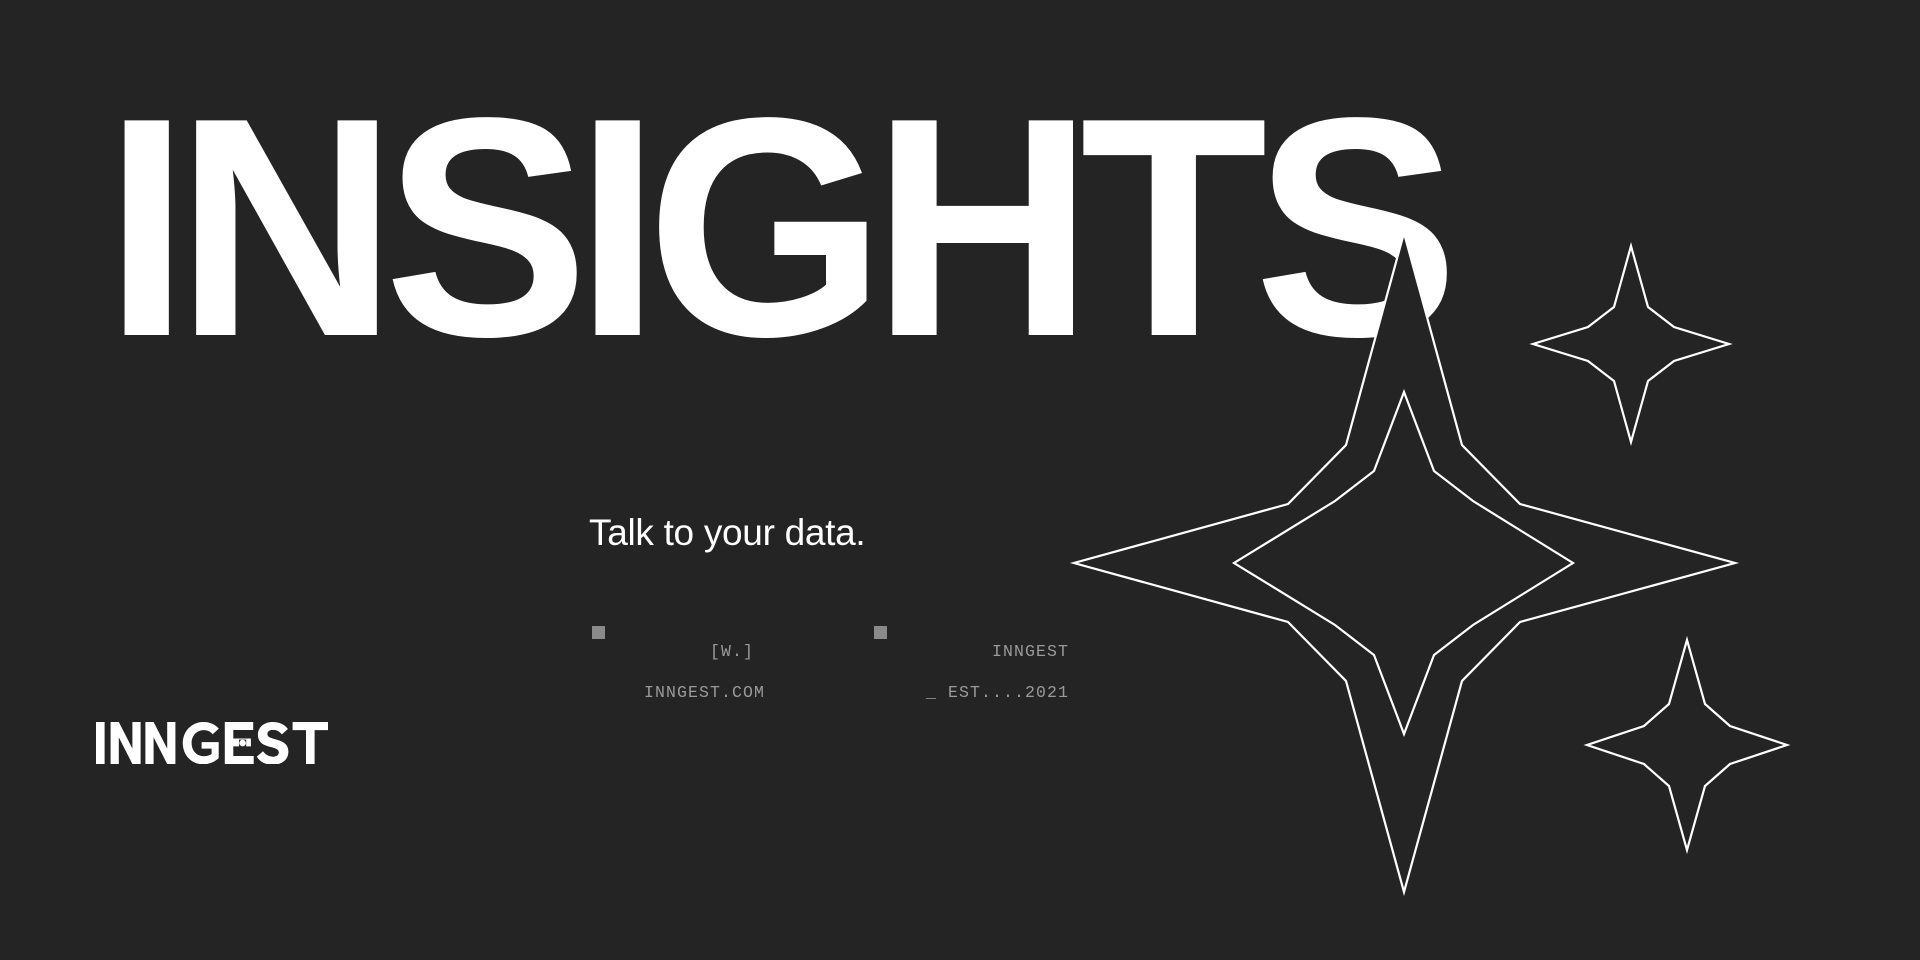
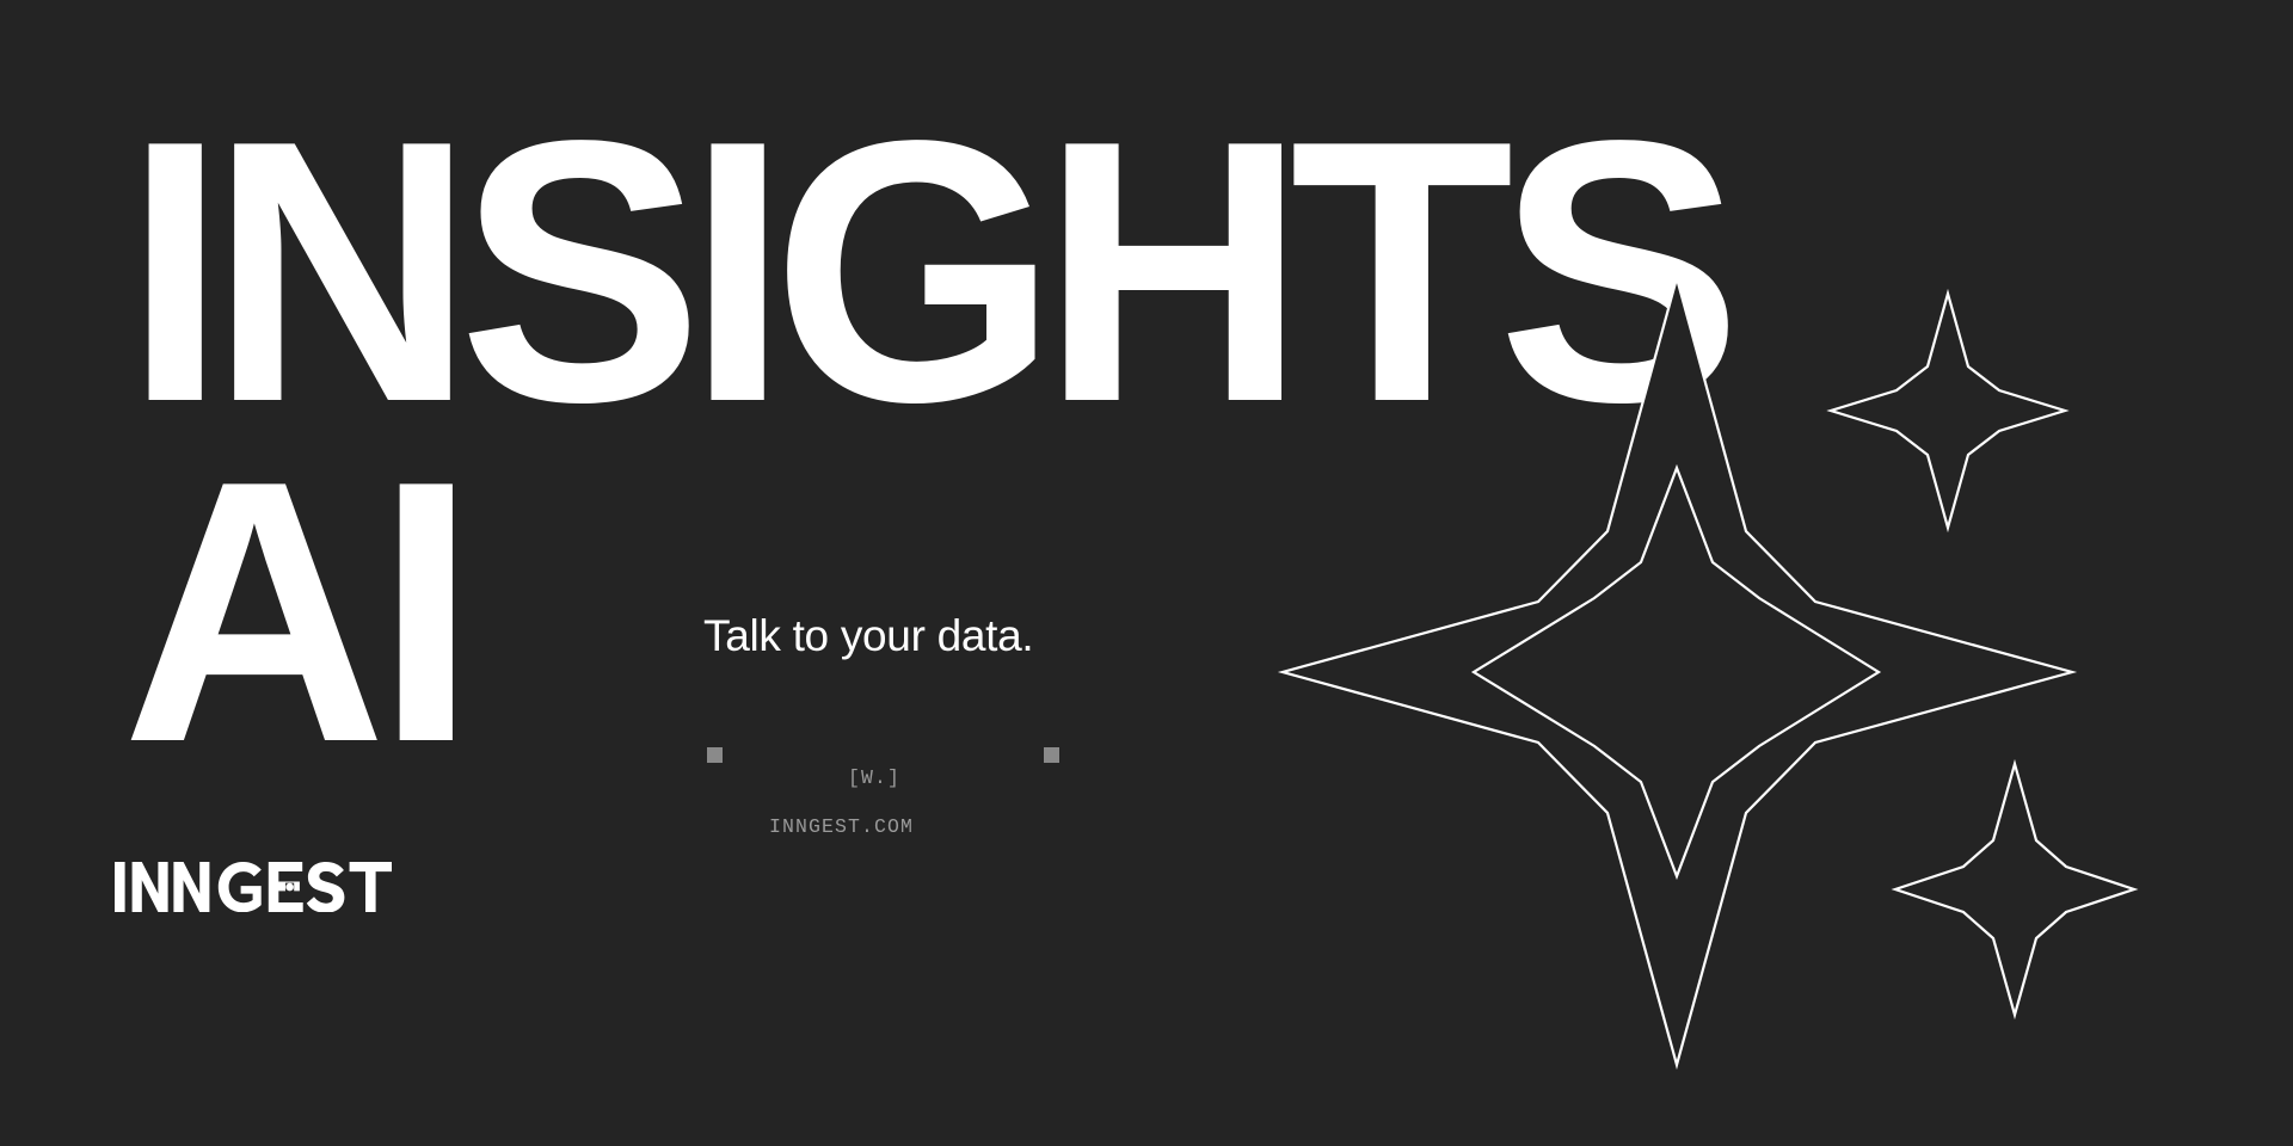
  INSIGHTS
+ AI
  Talk to your data.
  [W.]
  INNGEST.COM
- INNGEST
- _ EST....2021
